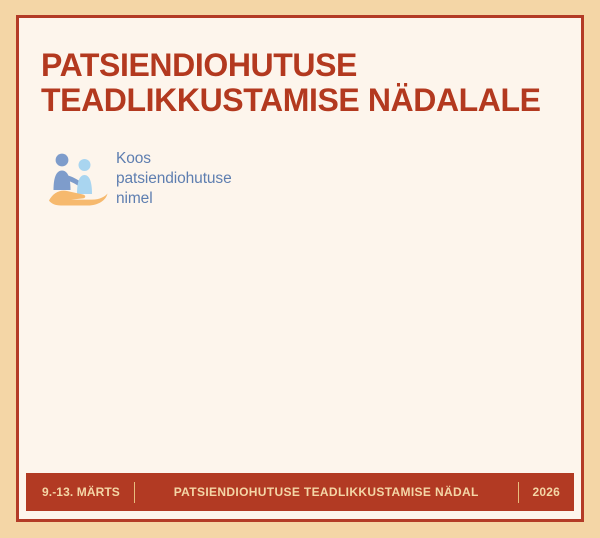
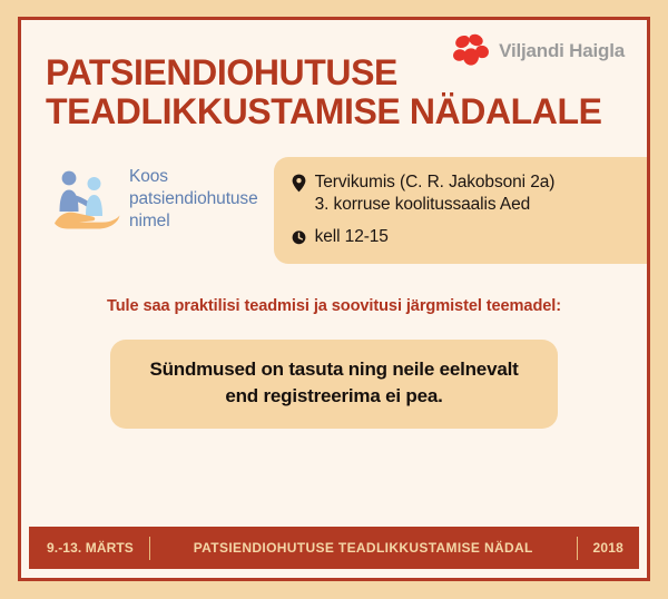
+ Viljandi Haigla
  PATSIENDIOHUTUSE
  TEADLIKKUSTAMISE NÄDALALE
  Koos
  patsiendiohutuse
  nimel
+ Tervikumis (C. R. Jakobsoni 2a)
+ 3. korruse koolitussaalis Aed
+ kell 12-15
+ Tule saa praktilisi teadmisi ja soovitusi järgmistel teemadel:
+ Sündmused on tasuta ning neile eelnevalt
+ end registreerima ei pea.
  9.-13. MÄRTS
  PATSIENDIOHUTUSE TEADLIKKUSTAMISE NÄDAL
- 2026
+ 2018
